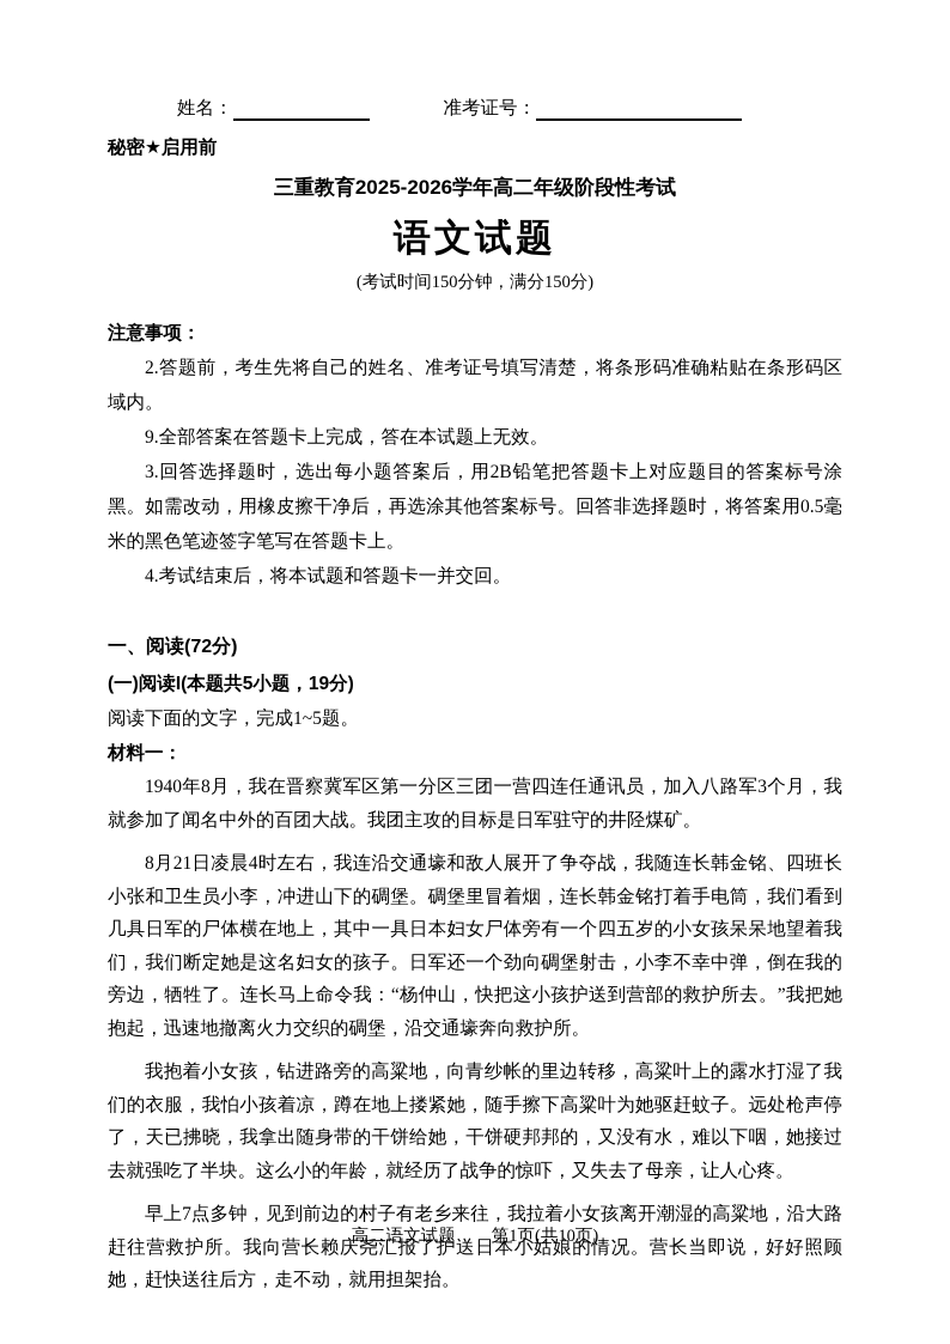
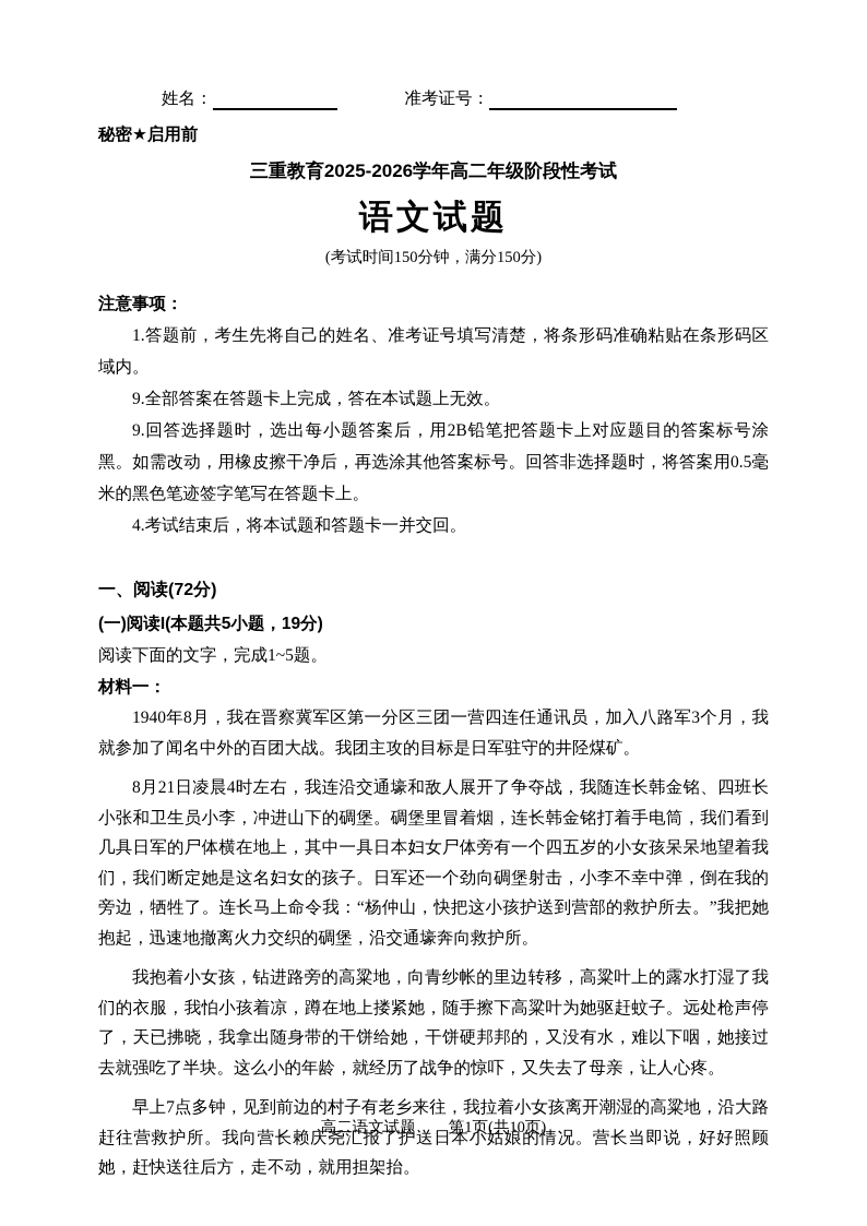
  姓名：
  准考证号：
  秘密★启用前
  三重教育2025-2026学年高二年级阶段性考试
  语文试题
  (考试时间150分钟，满分150分)
  注意事项：
- 2.答题前，考生先将自己的姓名、准考证号填写清楚，将条形码准确粘贴在条形码区域内。
+ 1.答题前，考生先将自己的姓名、准考证号填写清楚，将条形码准确粘贴在条形码区域内。
  9.全部答案在答题卡上完成，答在本试题上无效。
- 3.回答选择题时，选出每小题答案后，用2B铅笔把答题卡上对应题目的答案标号涂黑。如需改动，用橡皮擦干净后，再选涂其他答案标号。回答非选择题时，将答案用0.5毫米的黑色笔迹签字笔写在答题卡上。
+ 9.回答选择题时，选出每小题答案后，用2B铅笔把答题卡上对应题目的答案标号涂黑。如需改动，用橡皮擦干净后，再选涂其他答案标号。回答非选择题时，将答案用0.5毫米的黑色笔迹签字笔写在答题卡上。
  4.考试结束后，将本试题和答题卡一并交回。
  一、阅读(72分)
  (一)阅读I(本题共5小题，19分)
  阅读下面的文字，完成1~5题。
  材料一：
  1940年8月，我在晋察冀军区第一分区三团一营四连任通讯员，加入八路军3个月，我就参加了闻名中外的百团大战。我团主攻的目标是日军驻守的井陉煤矿。
  8月21日凌晨4时左右，我连沿交通壕和敌人展开了争夺战，我随连长韩金铭、四班长小张和卫生员小李，冲进山下的碉堡。碉堡里冒着烟，连长韩金铭打着手电筒，我们看到几具日军的尸体横在地上，其中一具日本妇女尸体旁有一个四五岁的小女孩呆呆地望着我们，我们断定她是这名妇女的孩子。日军还一个劲向碉堡射击，小李不幸中弹，倒在我的旁边，牺牲了。连长马上命令我：“杨仲山，快把这小孩护送到营部的救护所去。”我把她抱起，迅速地撤离火力交织的碉堡，沿交通壕奔向救护所。
  我抱着小女孩，钻进路旁的高粱地，向青纱帐的里边转移，高粱叶上的露水打湿了我们的衣服，我怕小孩着凉，蹲在地上搂紧她，随手擦下高粱叶为她驱赶蚊子。远处枪声停了，天已拂晓，我拿出随身带的干饼给她，干饼硬邦邦的，又没有水，难以下咽，她接过去就强吃了半块。这么小的年龄，就经历了战争的惊吓，又失去了母亲，让人心疼。
  早上7点多钟，见到前边的村子有老乡来往，我拉着小女孩离开潮湿的高粱地，沿大路赶往营救护所。我向营长赖庆尧汇报了护送日本小姑娘的情况。营长当即说，好好照顾她，赶快送往后方，走不动，就用担架抬。
  高二语文试题 第1页(共10页)
